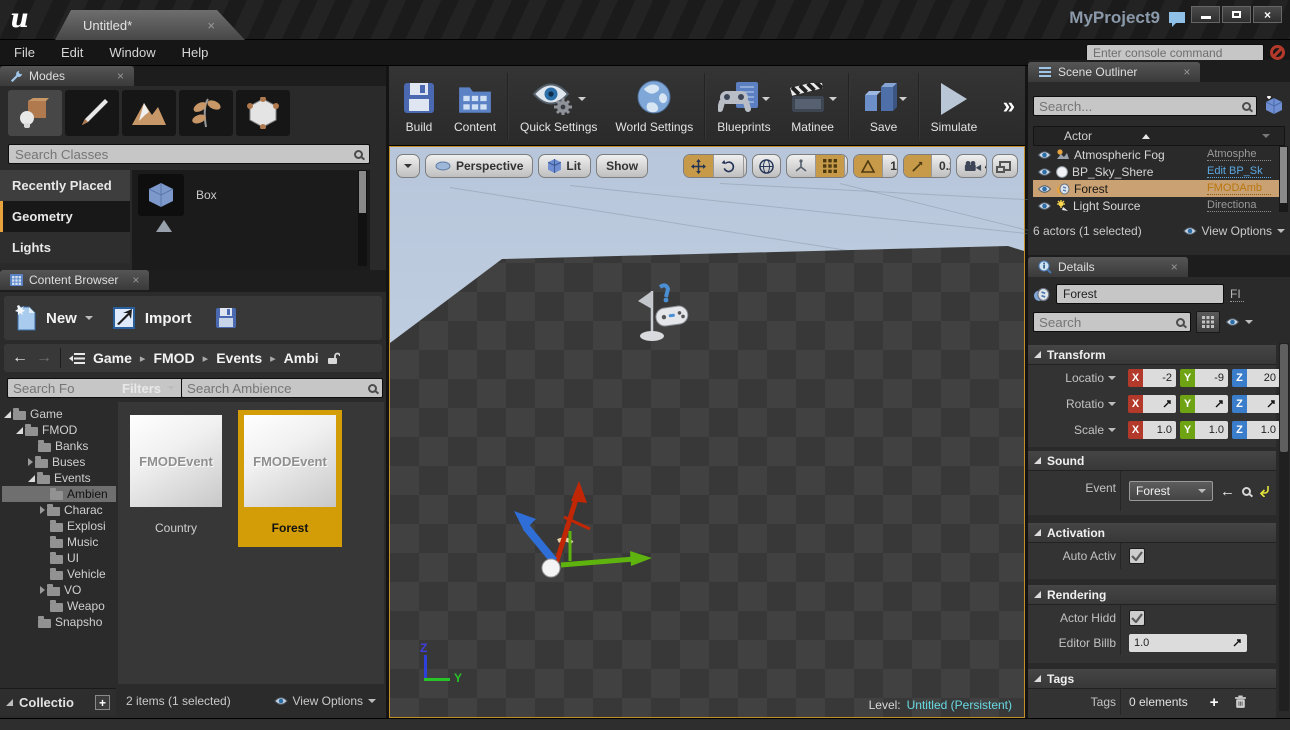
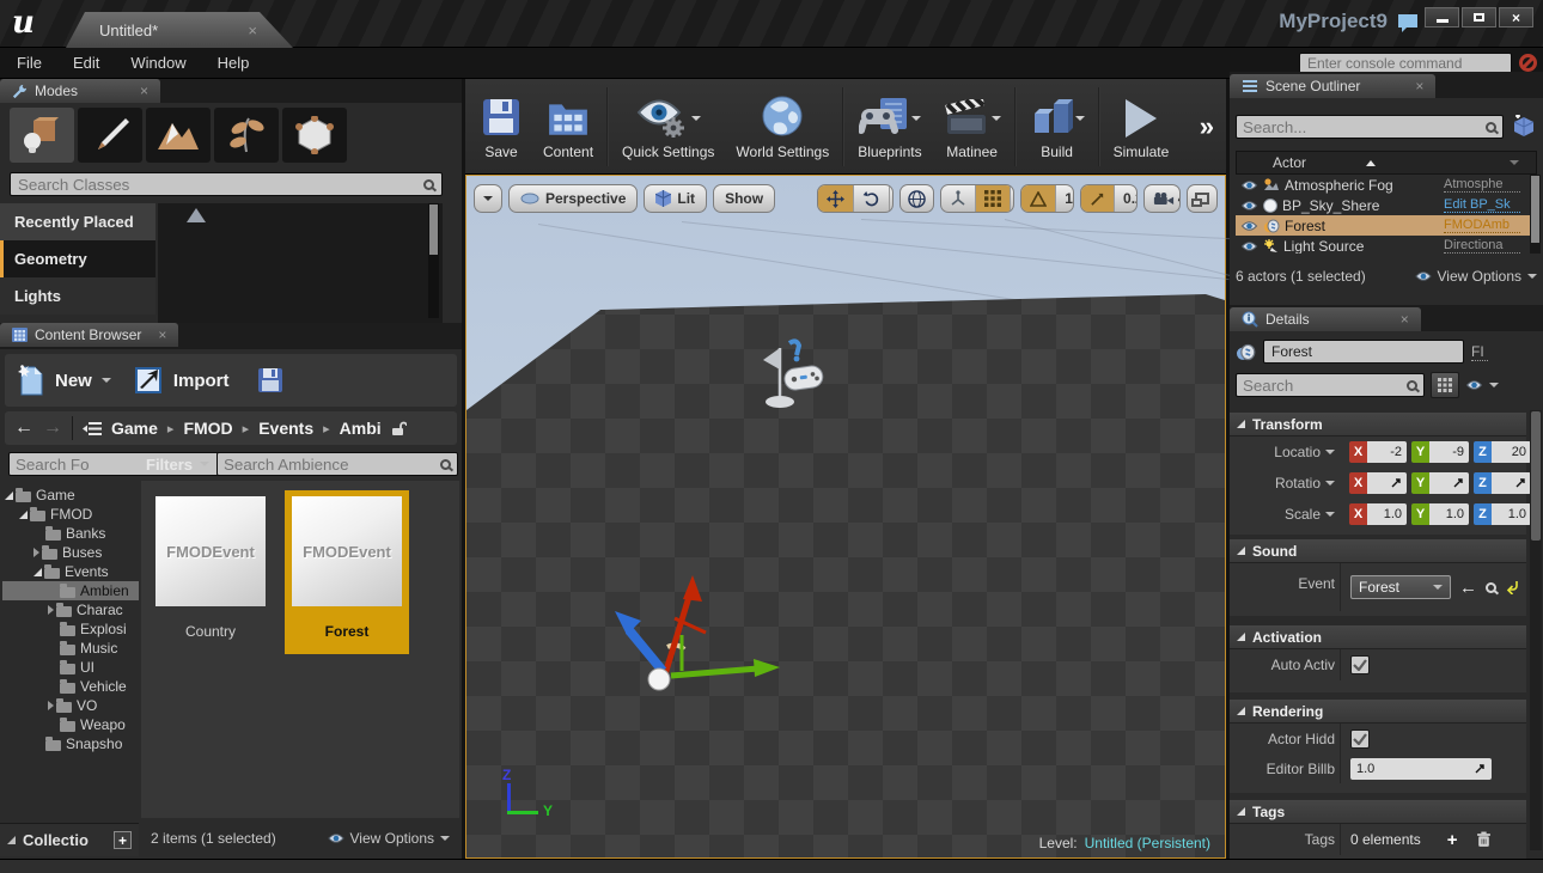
  u
  Untitled*
  ×
  MyProject9
  ×
  File
  Edit
  Window
  Help
  Enter console command
  Modes
  ×
  Search Classes
  Recently Placed
  Geometry
  Lights
- Box
  Content Browser
  ×
  New
  Import
  ←
  →
  Game
  ▸
  FMOD
  ▸
  Events
  ▸
  Ambi
  Search Fo
  Filters
  Search Ambience
  Game
  FMOD
  Banks
  Buses
  Events
  Ambien
  Charac
  Explosi
  Music
  UI
  Vehicle
  VO
  Weapo
  Snapsho
  FMODEvent
  Country
  FMODEvent
  Forest
  2 items (1 selected)
  View Options
  Collectio
  +
- Build
+ Save
  Content
  Quick Settings
  World Settings
  Blueprints
  Matinee
- Save
+ Build
  Simulate
  »
  Perspective
  Lit
  Show
  Z
  Y
  Level: Untitled (Persistent)
  Scene Outliner
  ×
  Search...
  Actor
  Atmospheric Fog
  Atmosphe
  BP_Sky_Shere
  Edit BP_Sk
  Forest
  FMODAmb
  Light Source
  Directiona
  6 actors (1 selected)
  View Options
  Details
  ×
  Forest
  FI
  Search
  Transform
  Locatio
  X
  -2
  Y
  -9
  Z
  20
  Rotatio
  X
  Y
  Z
  Scale
  X
  1.0
  Y
  1.0
  Z
  1.0
  Sound
  Event
  Forest
  ←
  Activation
  Auto Activ
  Rendering
  Actor Hidd
  Editor Billb
  1.0
  Tags
  Tags
  0 elements
  +
